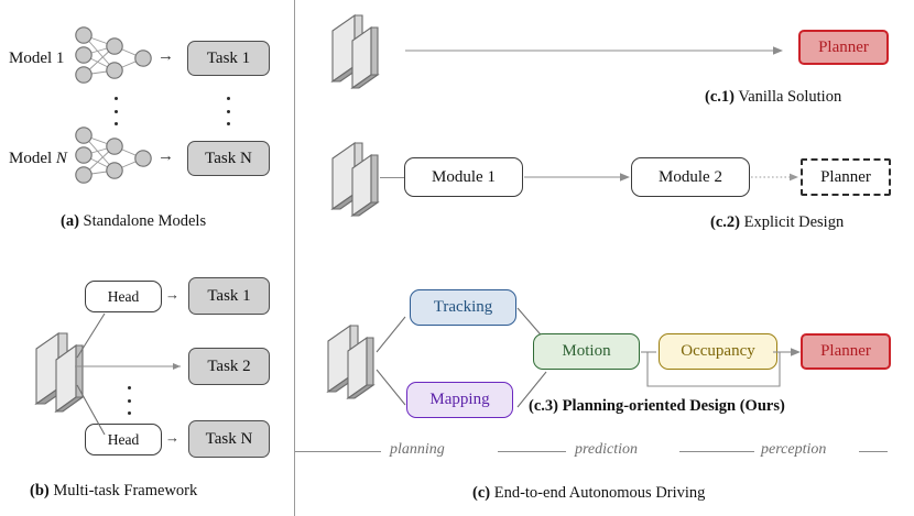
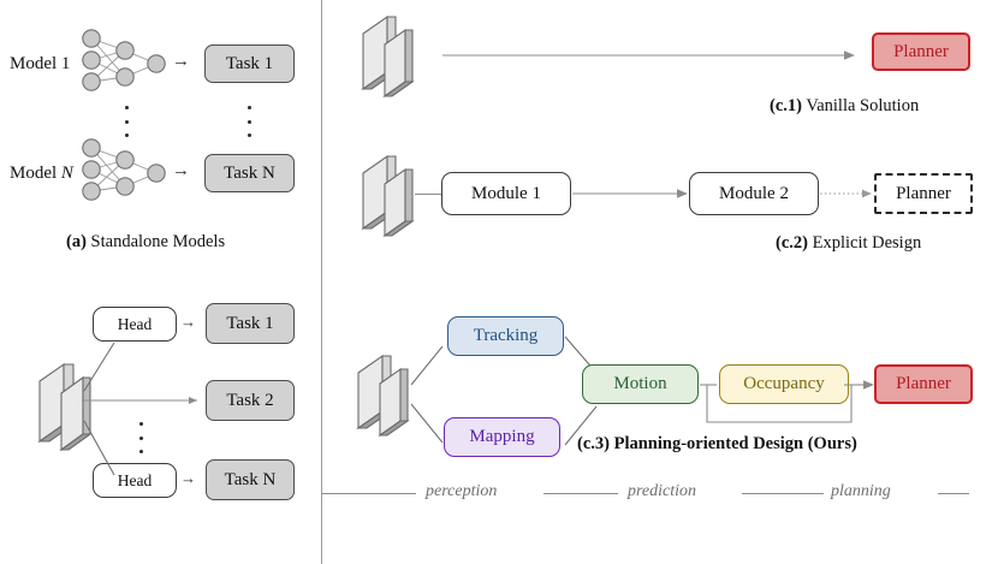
  Model 1
  →
  Task 1
  Model N
  →
  Task N
  (a) Standalone Models
  Head
  →
  Task 1
  Task 2
  Head
  →
  Task N
- (b) Multi-task Framework
  Planner
  (c.1) Vanilla Solution
  Module 1
  Module 2
  Planner
  (c.2) Explicit Design
  Tracking
  Mapping
  Motion
  Occupancy
  Planner
  (c.3) Planning-oriented Design (Ours)
- planning
+ perception
  prediction
- perception
+ planning
- (c) End-to-end Autonomous Driving
